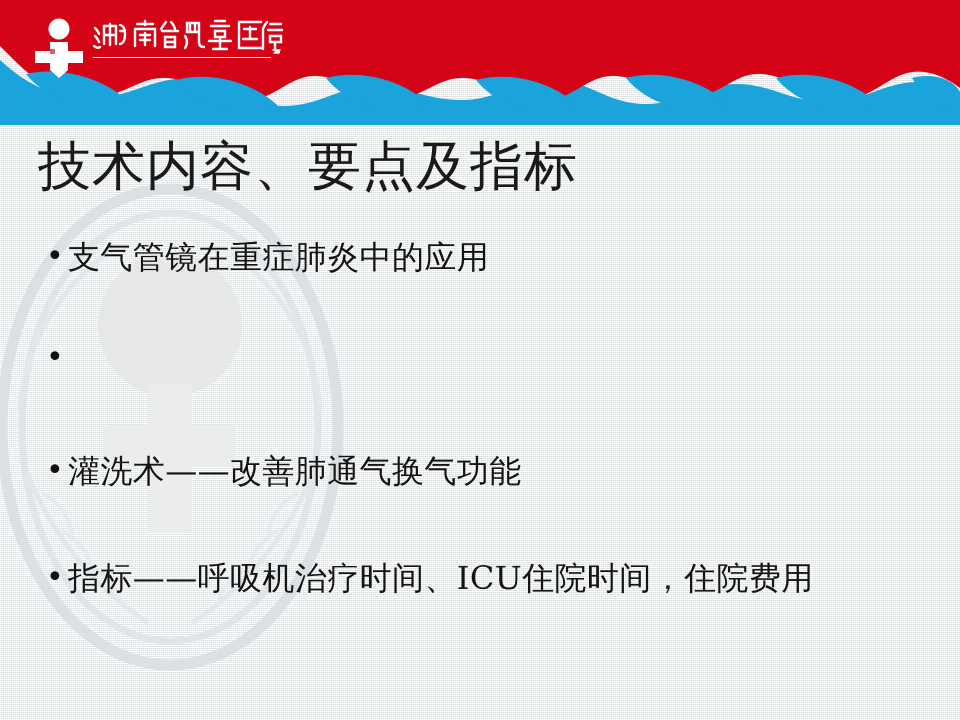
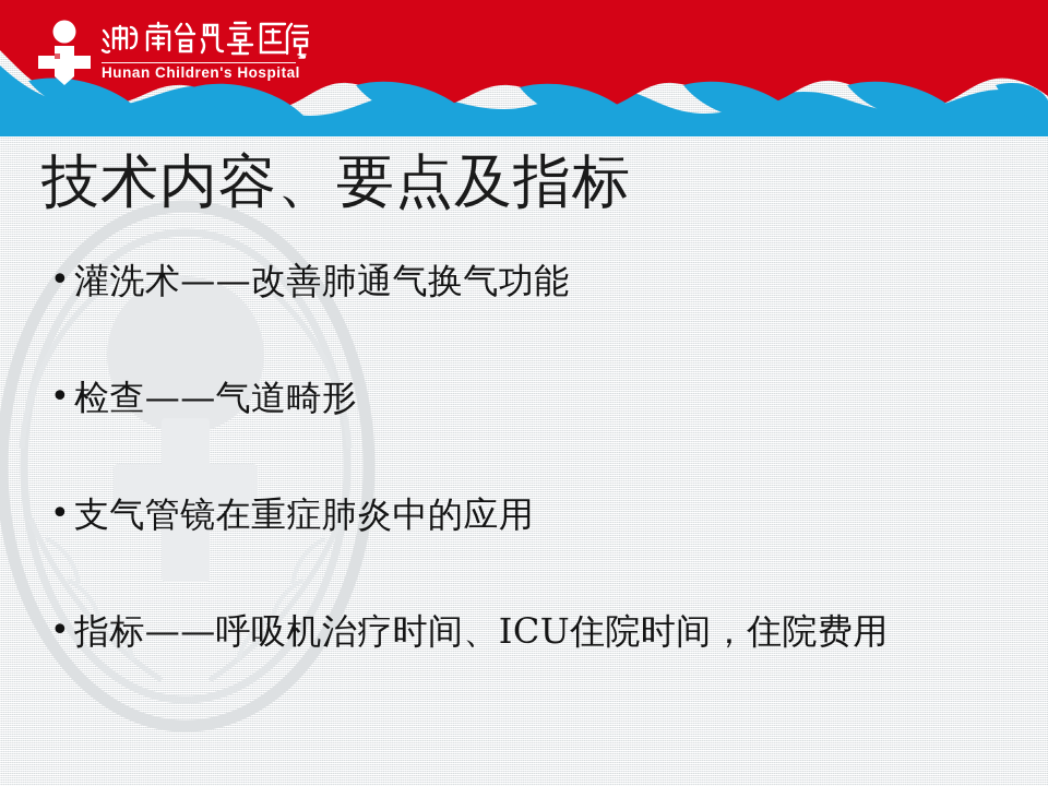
+ Hunan Children's Hospital
  技术内容、要点及指标
  •
- 支气管镜在重症肺炎中的应用
+ 灌洗术——改善肺通气换气功能
  •
+ 检查——气道畸形
  •
- 灌洗术——改善肺通气换气功能
+ 支气管镜在重症肺炎中的应用
  •
  指标——呼吸机治疗时间、ICU住院时间，住院费用
